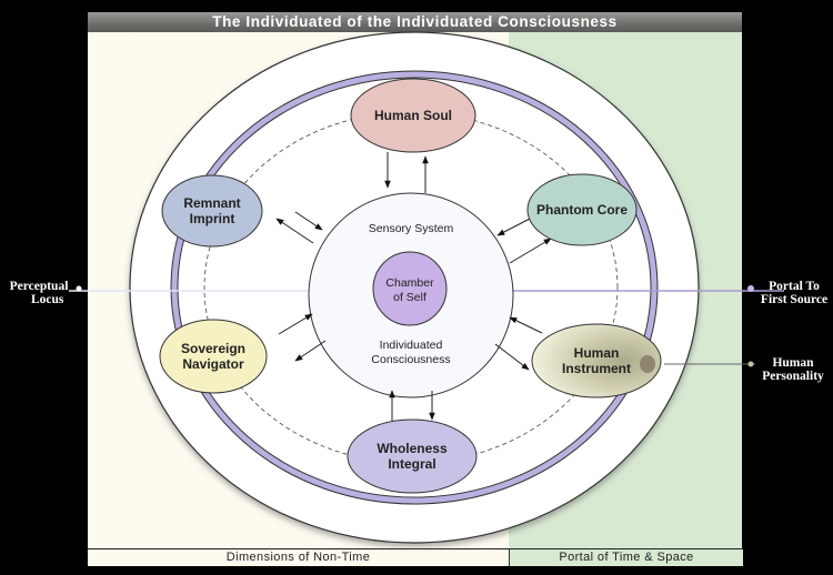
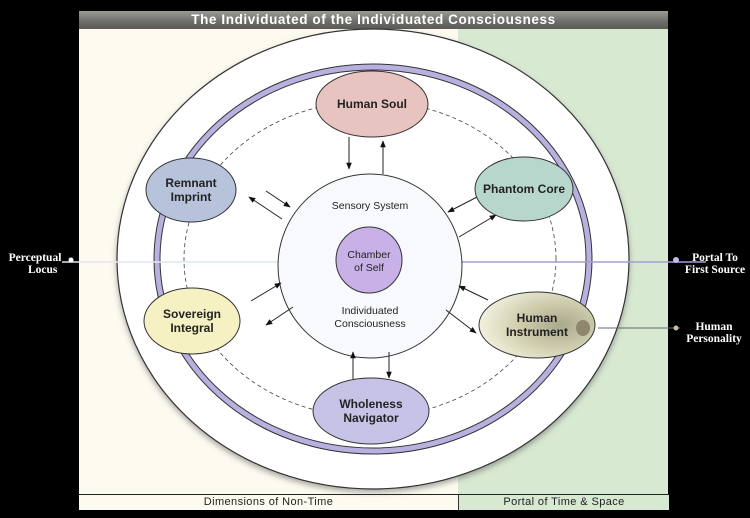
  The Individuated of the Individuated Consciousness
  Dimensions of Non-Time
  Portal of Time & Space
  Human Soul
  Phantom Core
  Human
  Instrument
  Wholeness
- Integral
+ Navigator
  Sovereign
- Navigator
+ Integral
  Remnant
  Imprint
  Sensory System
  Chamber
  of Self
  Individuated
  Consciousness
  Perceptual
  Locus
  Portal To
  First Source
  Human
  Personality
